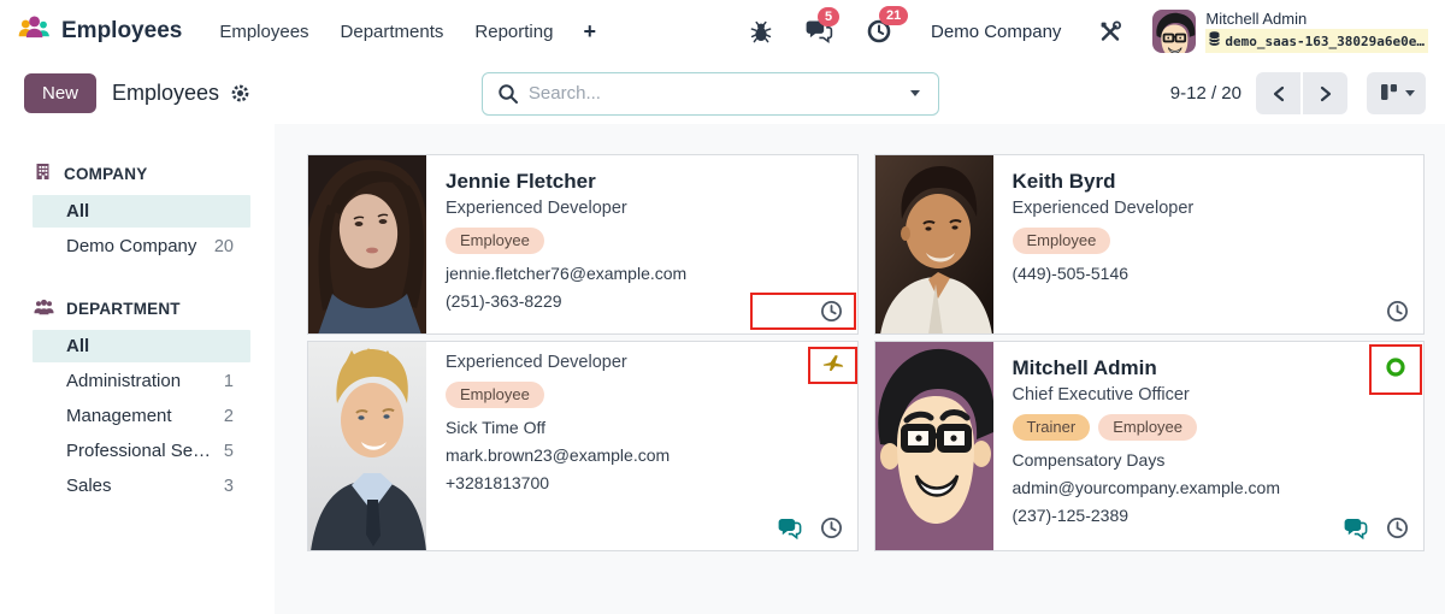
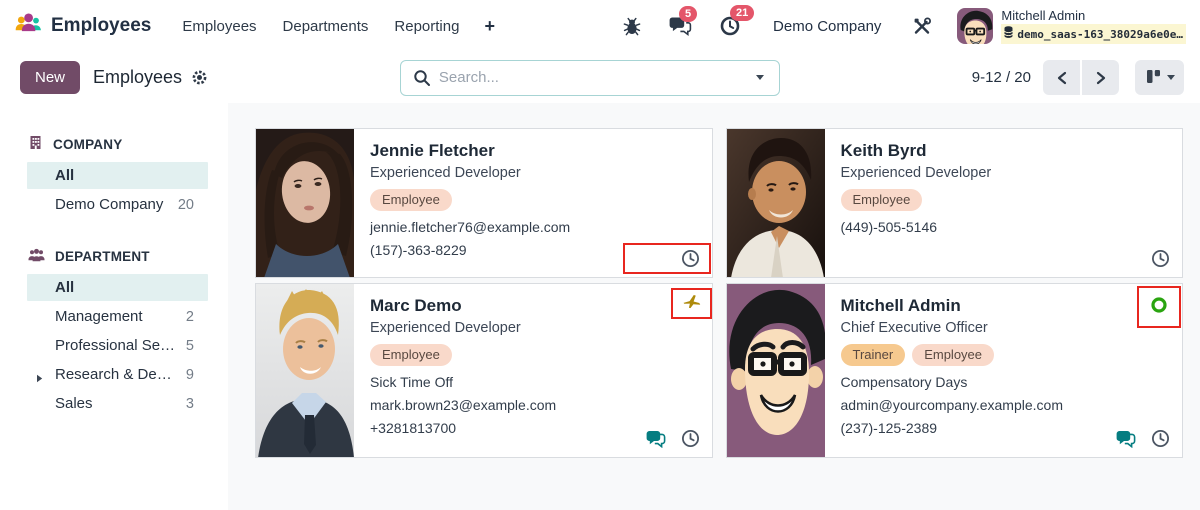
  Employees
  Employees
  Departments
  Reporting
  +
  5
  21
  Demo Company
  Mitchell Admin
  demo_saas-163_38029a6e0e…
  New
  Employees
  Search...
  9-12 / 20
  COMPANY
  All
  Demo Company
  20
  DEPARTMENT
  All
- Administration
- 1
  Management
  2
  Professional Se…
  5
+ Research & De…
+ 9
  Sales
  3
  Jennie Fletcher
  Experienced Developer
  Employee
  jennie.fletcher76@example.com
- (251)-363-8229
+ (157)-363-8229
  Keith Byrd
  Experienced Developer
  Employee
  (449)-505-5146
+ Marc Demo
  Experienced Developer
  Employee
  Sick Time Off
  mark.brown23@example.com
  +3281813700
  Mitchell Admin
  Chief Executive Officer
  Trainer
  Employee
  Compensatory Days
  admin@yourcompany.example.com
  (237)-125-2389
